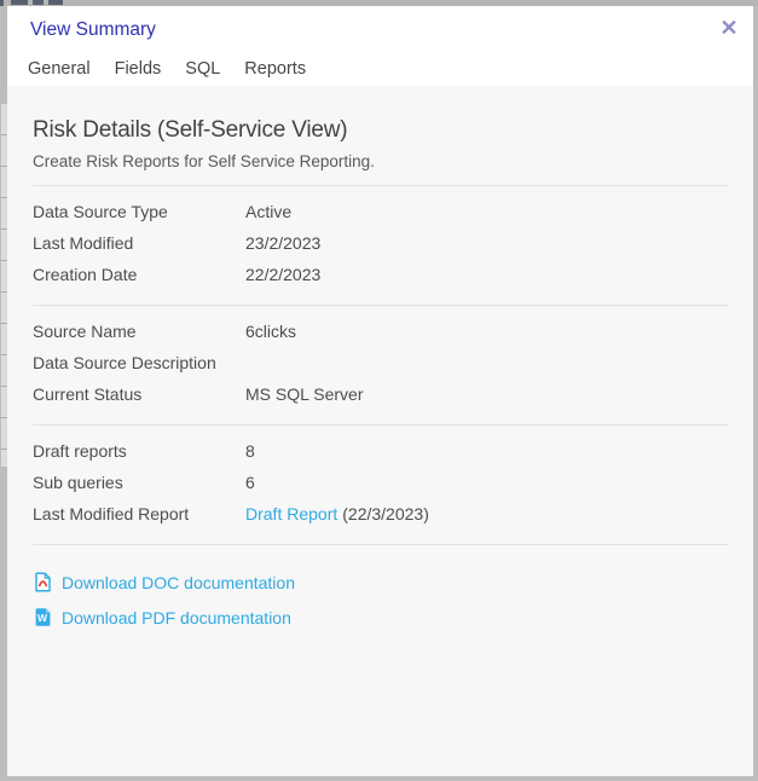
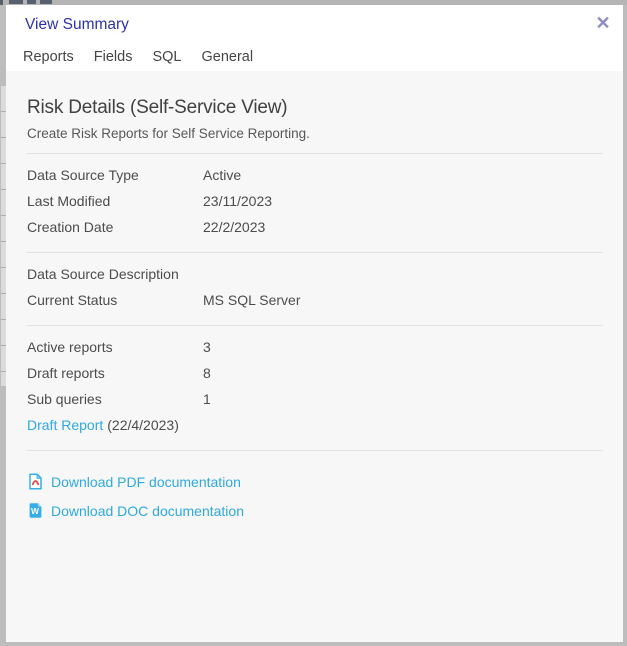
  View Summary
  ✕
- General
+ Reports
  Fields
  SQL
- Reports
+ General
  Risk Details (Self-Service View)
  Create Risk Reports for Self Service Reporting.
  Data Source Type
  Active
  Last Modified
- 23/2/2023
+ 23/11/2023
  Creation Date
  22/2/2023
- Source Name
- 6clicks
  Data Source Description
  Current Status
  MS SQL Server
+ Active reports
+ 3
  Draft reports
  8
  Sub queries
- 6
+ 1
- Last Modified Report
- Draft Report (22/3/2023)
+ Draft Report (22/4/2023)
- Download DOC documentation
+ Download PDF documentation
  W
- Download PDF documentation
+ Download DOC documentation
